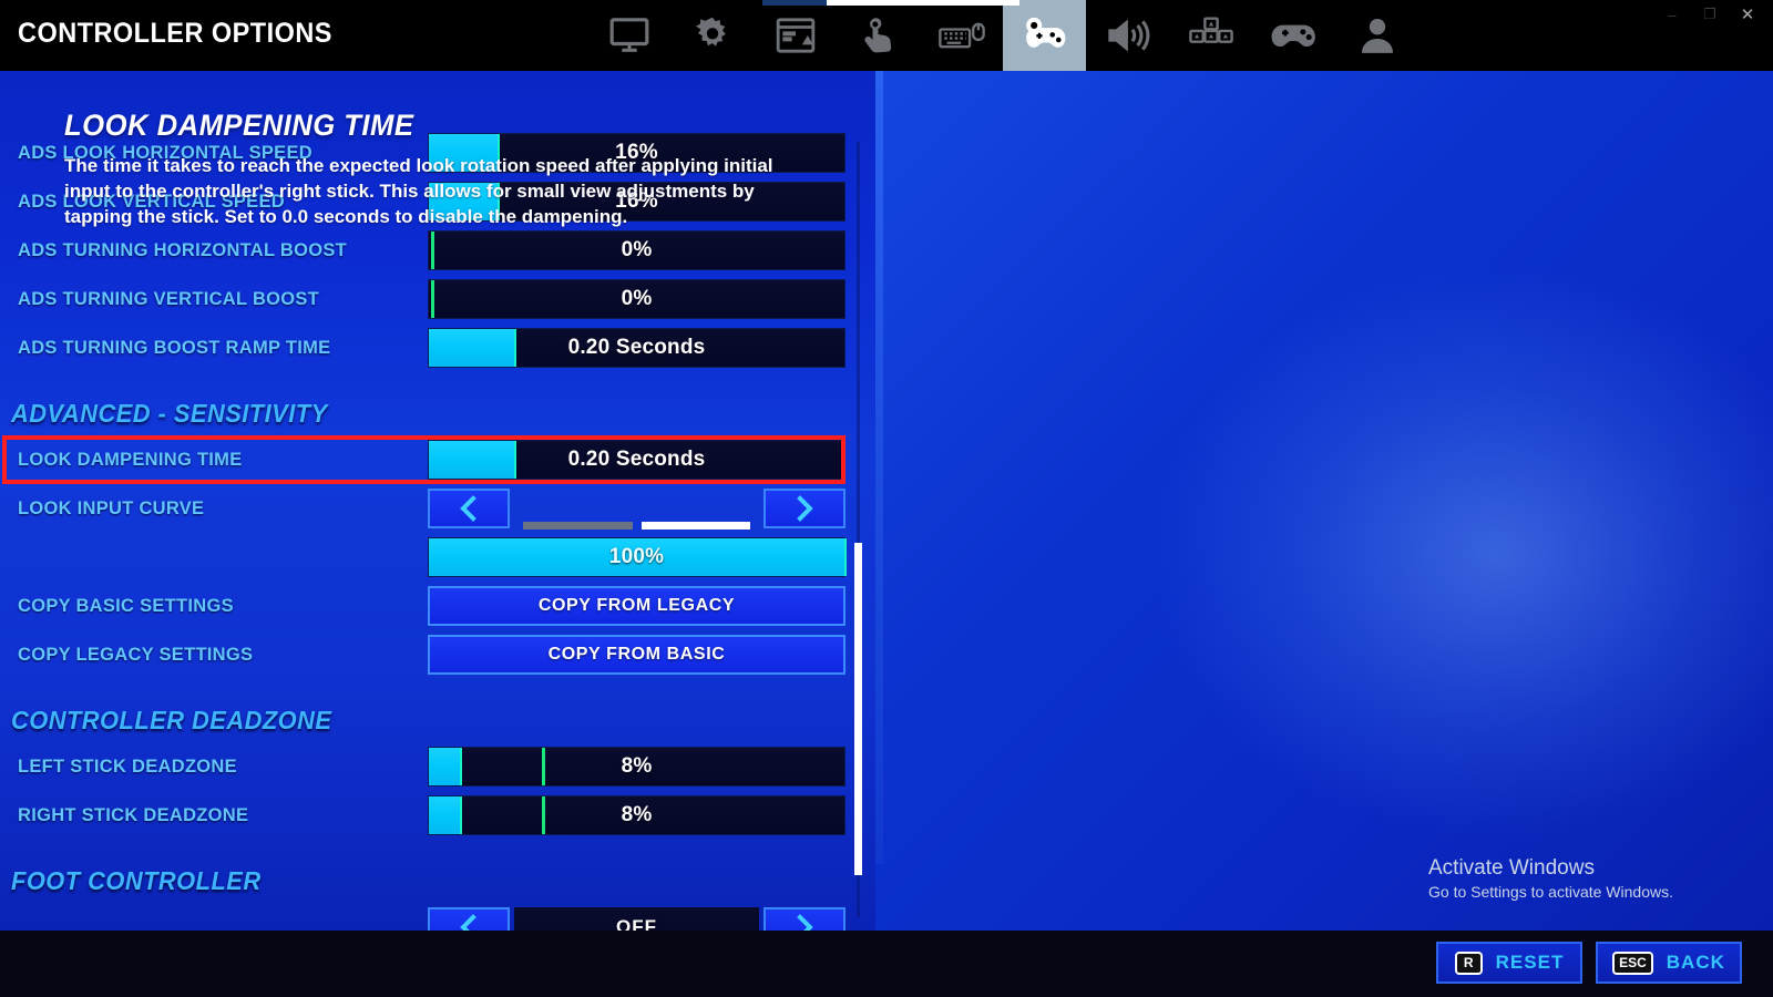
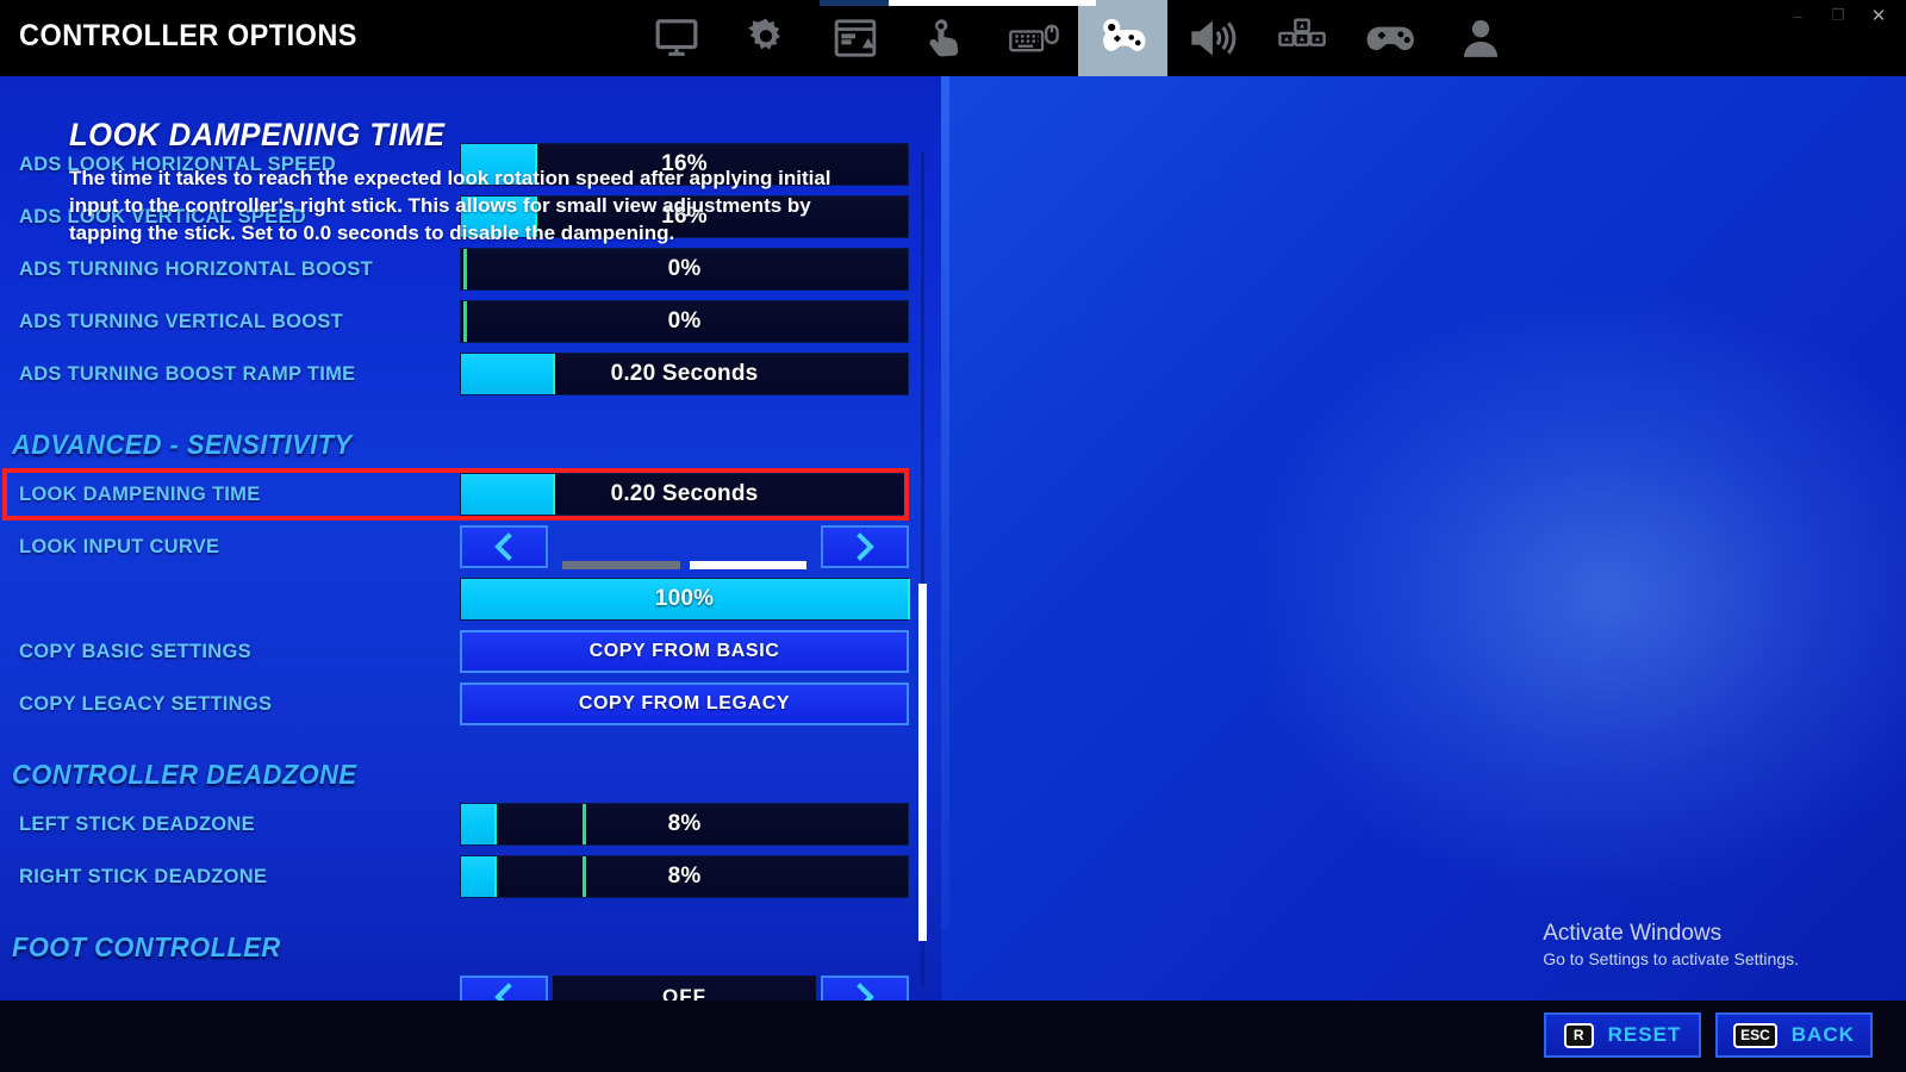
  CONTROLLER OPTIONS
  –
  ❐
  ✕
  ADVANCED - SENSITIVITY
  CONTROLLER DEADZONE
  FOOT CONTROLLER
  ADS LOOK HORIZONTAL SPEED
  16%
  ADS LOOK VERTICAL SPEED
  16%
  ADS TURNING HORIZONTAL BOOST
  0%
  ADS TURNING VERTICAL BOOST
  0%
  ADS TURNING BOOST RAMP TIME
  0.20 Seconds
  LOOK DAMPENING TIME
  0.20 Seconds
  LOOK INPUT CURVE
  100%
  COPY BASIC SETTINGS
- COPY FROM LEGACY
+ COPY FROM BASIC
  COPY LEGACY SETTINGS
- COPY FROM BASIC
+ COPY FROM LEGACY
  LEFT STICK DEADZONE
  8%
  RIGHT STICK DEADZONE
  8%
  OFF
  LOOK DAMPENING TIME
  The time it takes to reach the expected look rotation speed after applying initial input to the controller's right stick. This allows for small view adjustments by tapping the stick. Set to 0.0 seconds to disable the dampening.
  Activate Windows
- Go to Settings to activate Windows.
+ Go to Settings to activate Settings.
  R
  RESET
  ESC
  BACK
